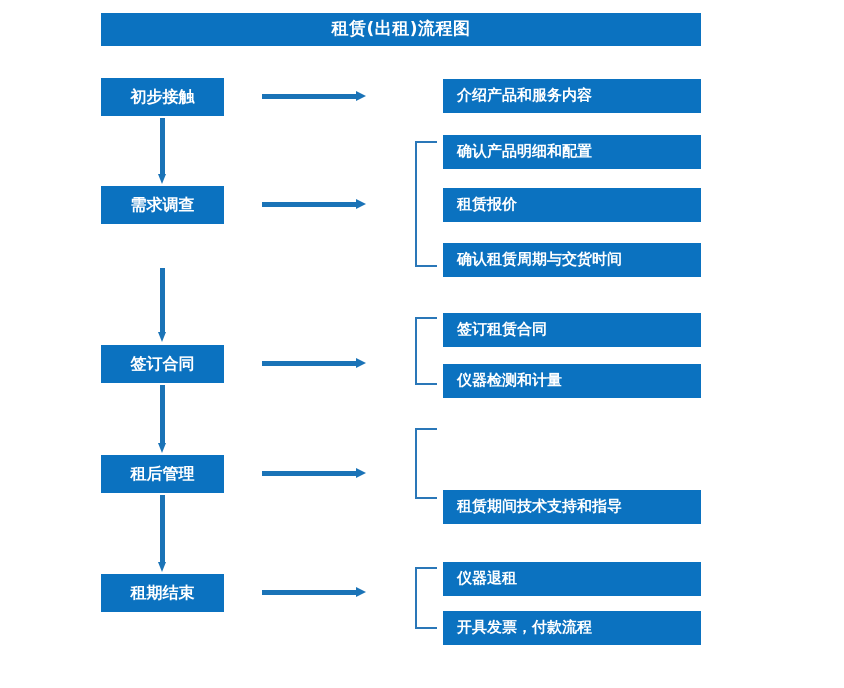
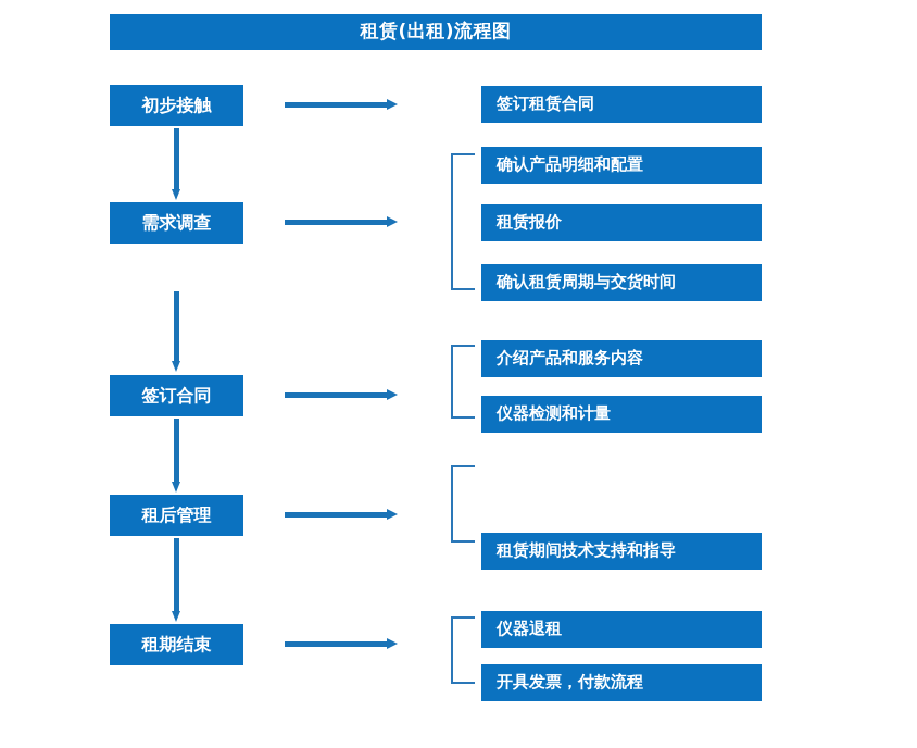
  租赁(出租)流程图
  初步接触
  需求调查
  签订合同
  租后管理
  租期结束
- 介绍产品和服务内容
+ 签订租赁合同
  确认产品明细和配置
  租赁报价
  确认租赁周期与交货时间
- 签订租赁合同
+ 介绍产品和服务内容
  仪器检测和计量
  租赁期间技术支持和指导
  仪器退租
  开具发票，付款流程
